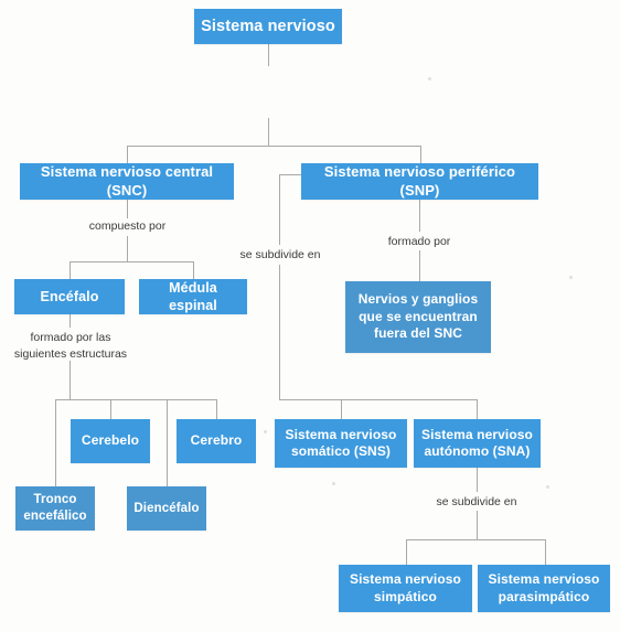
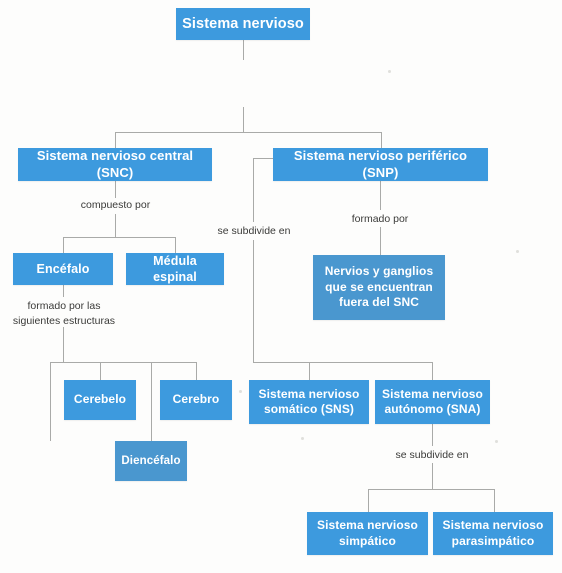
  compuesto por
  se subdivide en
  formado por
  formado por las
  siguientes estructuras
  se subdivide en
  Sistema nervioso
  Sistema nervioso central (SNC)
  Sistema nervioso periférico (SNP)
  Encéfalo
  Médula espinal
  Nervios y ganglios
  que se encuentran
  fuera del SNC
  Cerebelo
  Cerebro
- Tronco
- encefálico
  Diencéfalo
  Sistema nervioso
  somático (SNS)
  Sistema nervioso
  autónomo (SNA)
  Sistema nervioso
  simpático
  Sistema nervioso
  parasimpático
